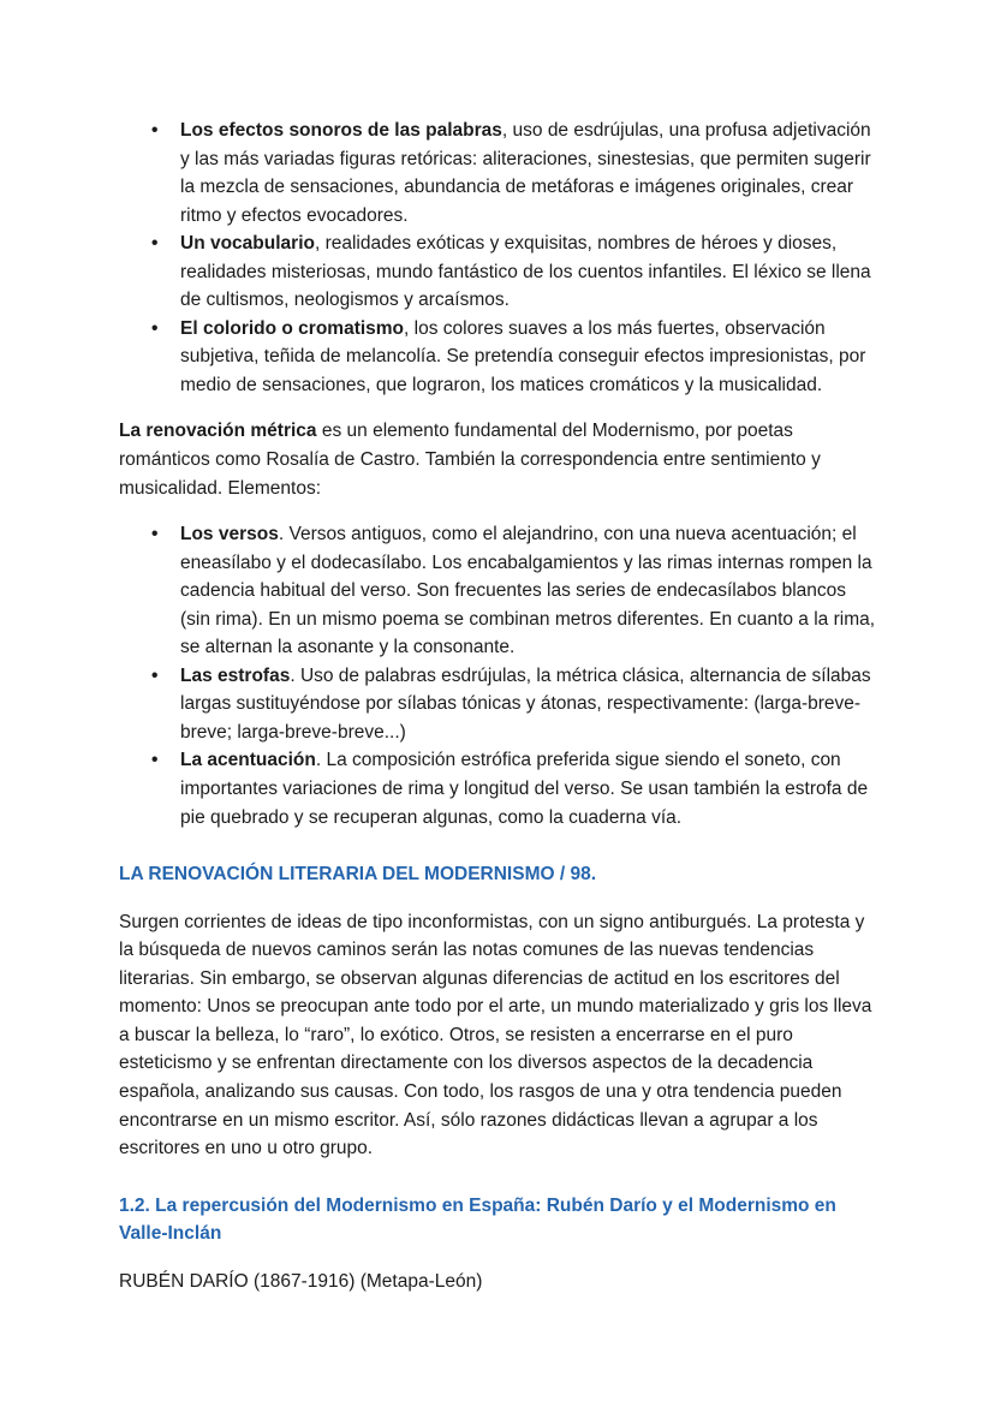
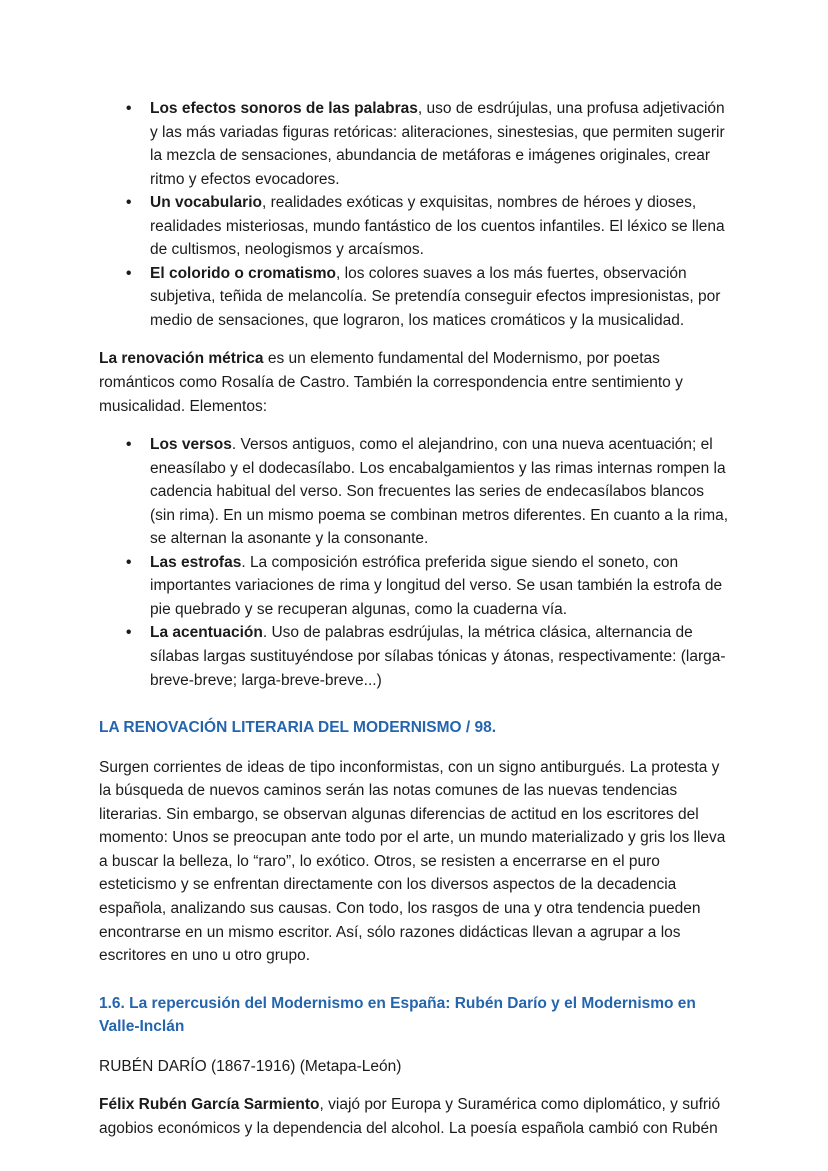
  •
  Los efectos sonoros de las palabras, uso de esdrújulas, una profusa adjetivación y las más variadas figuras retóricas: aliteraciones, sinestesias, que permiten sugerir la mezcla de sensaciones, abundancia de metáforas e imágenes originales, crear ritmo y efectos evocadores.
  •
  Un vocabulario, realidades exóticas y exquisitas, nombres de héroes y dioses, realidades misteriosas, mundo fantástico de los cuentos infantiles. El léxico se llena de cultismos, neologismos y arcaísmos.
  •
  El colorido o cromatismo, los colores suaves a los más fuertes, observación subjetiva, teñida de melancolía. Se pretendía conseguir efectos impresionistas, por medio de sensaciones, que lograron, los matices cromáticos y la musicalidad.
  La renovación métrica es un elemento fundamental del Modernismo, por poetas románticos como Rosalía de Castro. También la correspondencia entre sentimiento y musicalidad. Elementos:
  •
  Los versos. Versos antiguos, como el alejandrino, con una nueva acentuación; el eneasílabo y el dodecasílabo. Los encabalgamientos y las rimas internas rompen la cadencia habitual del verso. Son frecuentes las series de endecasílabos blancos (sin rima). En un mismo poema se combinan metros diferentes. En cuanto a la rima, se alternan la asonante y la consonante.
  •
- Las estrofas. Uso de palabras esdrújulas, la métrica clásica, alternancia de sílabas largas sustituyéndose por sílabas tónicas y átonas, respectivamente: (larga-breve-breve; larga-breve-breve...)
+ Las estrofas. La composición estrófica preferida sigue siendo el soneto, con importantes variaciones de rima y longitud del verso. Se usan también la estrofa de pie quebrado y se recuperan algunas, como la cuaderna vía.
  •
- La acentuación. La composición estrófica preferida sigue siendo el soneto, con importantes variaciones de rima y longitud del verso. Se usan también la estrofa de pie quebrado y se recuperan algunas, como la cuaderna vía.
+ La acentuación. Uso de palabras esdrújulas, la métrica clásica, alternancia de sílabas largas sustituyéndose por sílabas tónicas y átonas, respectivamente: (larga-breve-breve; larga-breve-breve...)
  LA RENOVACIÓN LITERARIA DEL MODERNISMO / 98.
  Surgen corrientes de ideas de tipo inconformistas, con un signo antiburgués. La protesta y la búsqueda de nuevos caminos serán las notas comunes de las nuevas tendencias literarias. Sin embargo, se observan algunas diferencias de actitud en los escritores del momento: Unos se preocupan ante todo por el arte, un mundo materializado y gris los lleva a buscar la belleza, lo “raro”, lo exótico. Otros, se resisten a encerrarse en el puro esteticismo y se enfrentan directamente con los diversos aspectos de la decadencia española, analizando sus causas. Con todo, los rasgos de una y otra tendencia pueden encontrarse en un mismo escritor. Así, sólo razones didácticas llevan a agrupar a los escritores en uno u otro grupo.
- 1.2. La repercusión del Modernismo en España: Rubén Darío y el Modernismo en Valle-Inclán
+ 1.6. La repercusión del Modernismo en España: Rubén Darío y el Modernismo en Valle-Inclán
  RUBÉN DARÍO (1867-1916) (Metapa-León)
+ Félix Rubén García Sarmiento, viajó por Europa y Suramérica como diplomático, y sufrió agobios económicos y la dependencia del alcohol. La poesía española cambió con Rubén
